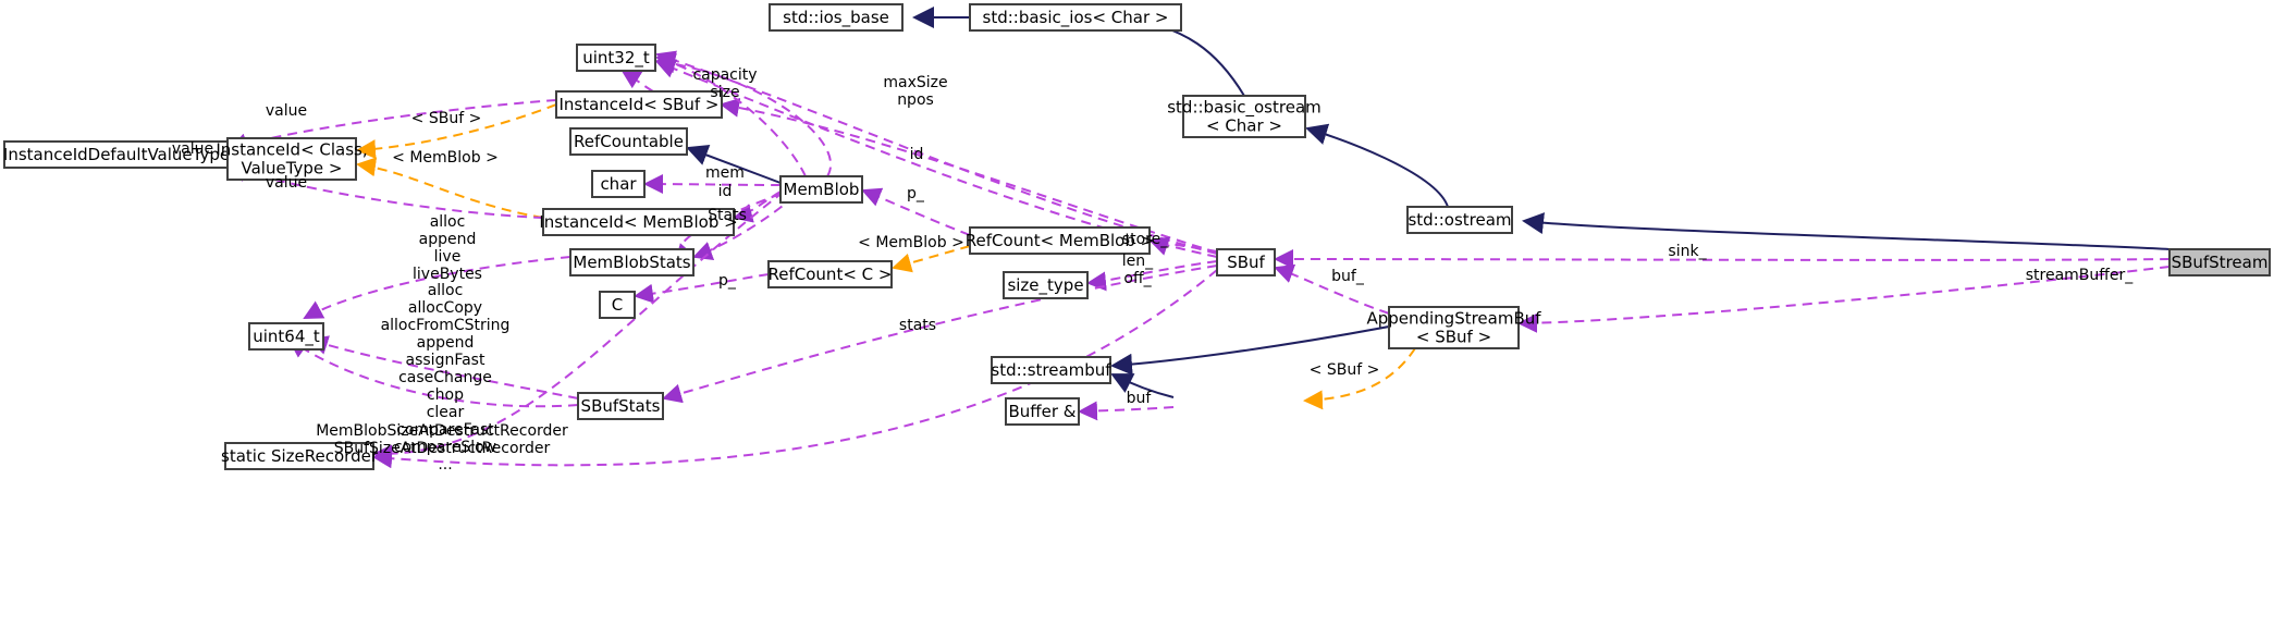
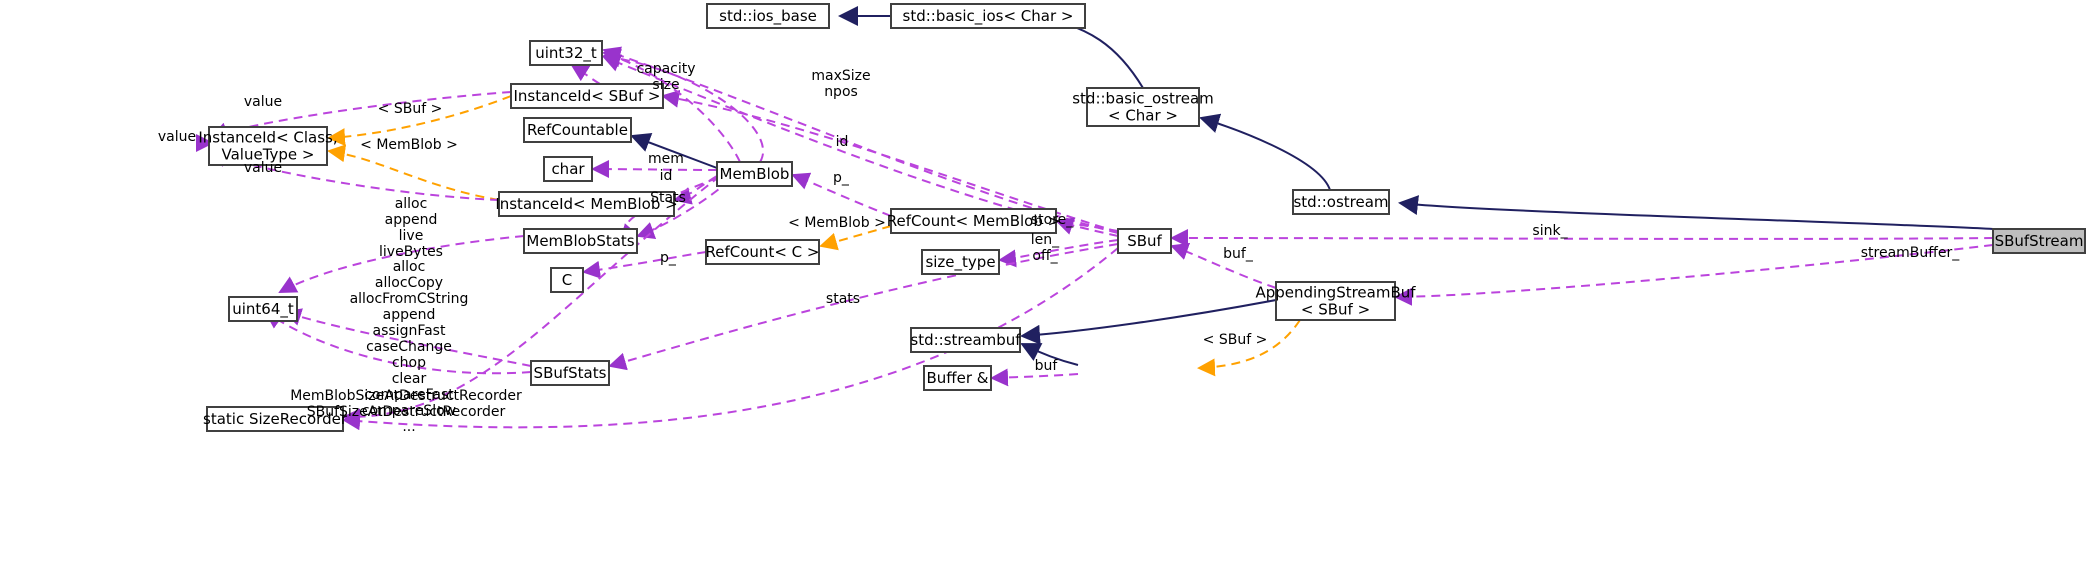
  std::ios_base
  std::basic_ios< Char >
  uint32_t
  std::basic_ostream < Char >
  InstanceId< SBuf >
- InstanceIdDefaultValueType
  InstanceId< Class, ValueType >
  RefCountable
  char
  MemBlob
  std::ostream
  InstanceId< MemBlob >
  RefCount< MemBlob >
  SBufStream
  MemBlobStats
  RefCount< C >
  SBuf
  size_type
  C
  AppendingStreamBuf < SBuf >
  uint64_t
  std::streambuf
  SBufStats
  Buffer &
  static SizeRecorder
  value
  < SBuf >
  value
  < MemBlob >
  value
  capacity size
  maxSize npos
  id
  mem
  id
  Stats
  p_
  < MemBlob >
  store_
  len_ off_
  sink_
  streamBuffer_
  buf_
  p_
  alloc append live liveBytes
  alloc allocCopy allocFromCString append assignFast caseChange chop clear compareFast compareSlow ...
  stats
  < SBuf >
  buf
  MemBlobSizeAtDestructRecorder SBufSizeAtDestructRecorder
